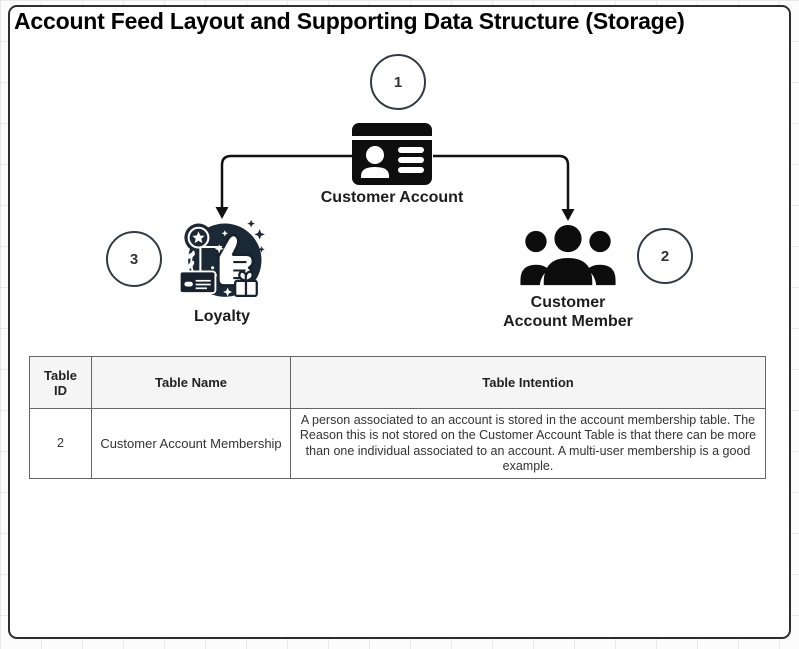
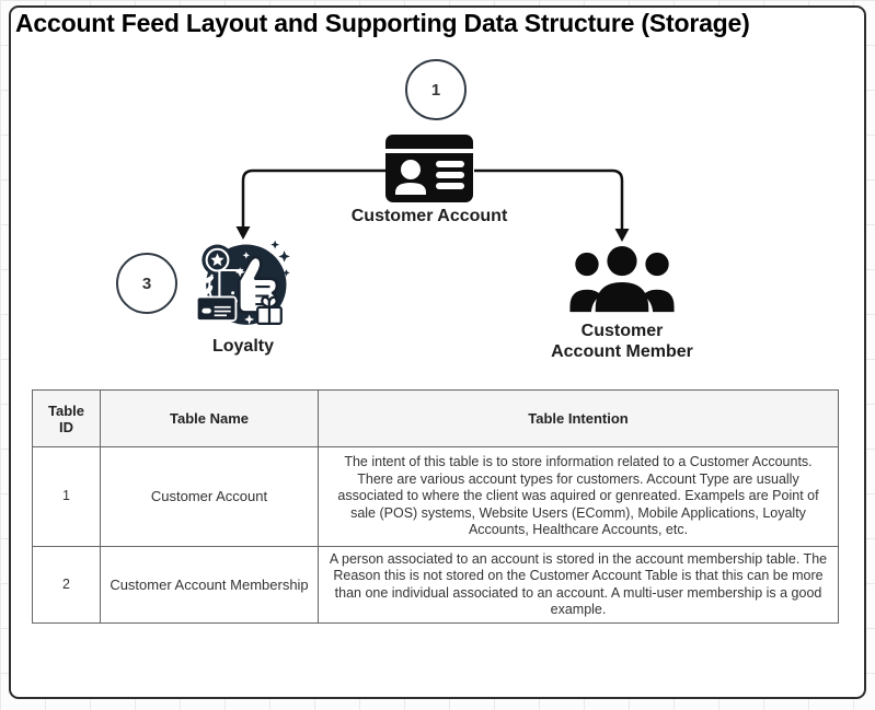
  Account Feed Layout and Supporting Data Structure (Storage)
  1
  Customer Account
  3
  Loyalty
  Customer
  Account Member
- 2
  Table ID	Table Name	Table Intention
+ 1	Customer Account	The intent of this table is to store information related to a Customer Accounts. There are various account types for customers. Account Type are usually associated to where the client was aquired or genreated. Exampels are Point of sale (POS) systems, Website Users (EComm), Mobile Applications, Loyalty Accounts, Healthcare Accounts, etc.
- 2	Customer Account Membership	A person associated to an account is stored in the account membership table. The Reason this is not stored on the Customer Account Table is that there can be more than one individual associated to an account. A multi-user membership is a good example.
+ 2	Customer Account Membership	A person associated to an account is stored in the account membership table. The Reason this is not stored on the Customer Account Table is that this can be more than one individual associated to an account. A multi-user membership is a good example.
